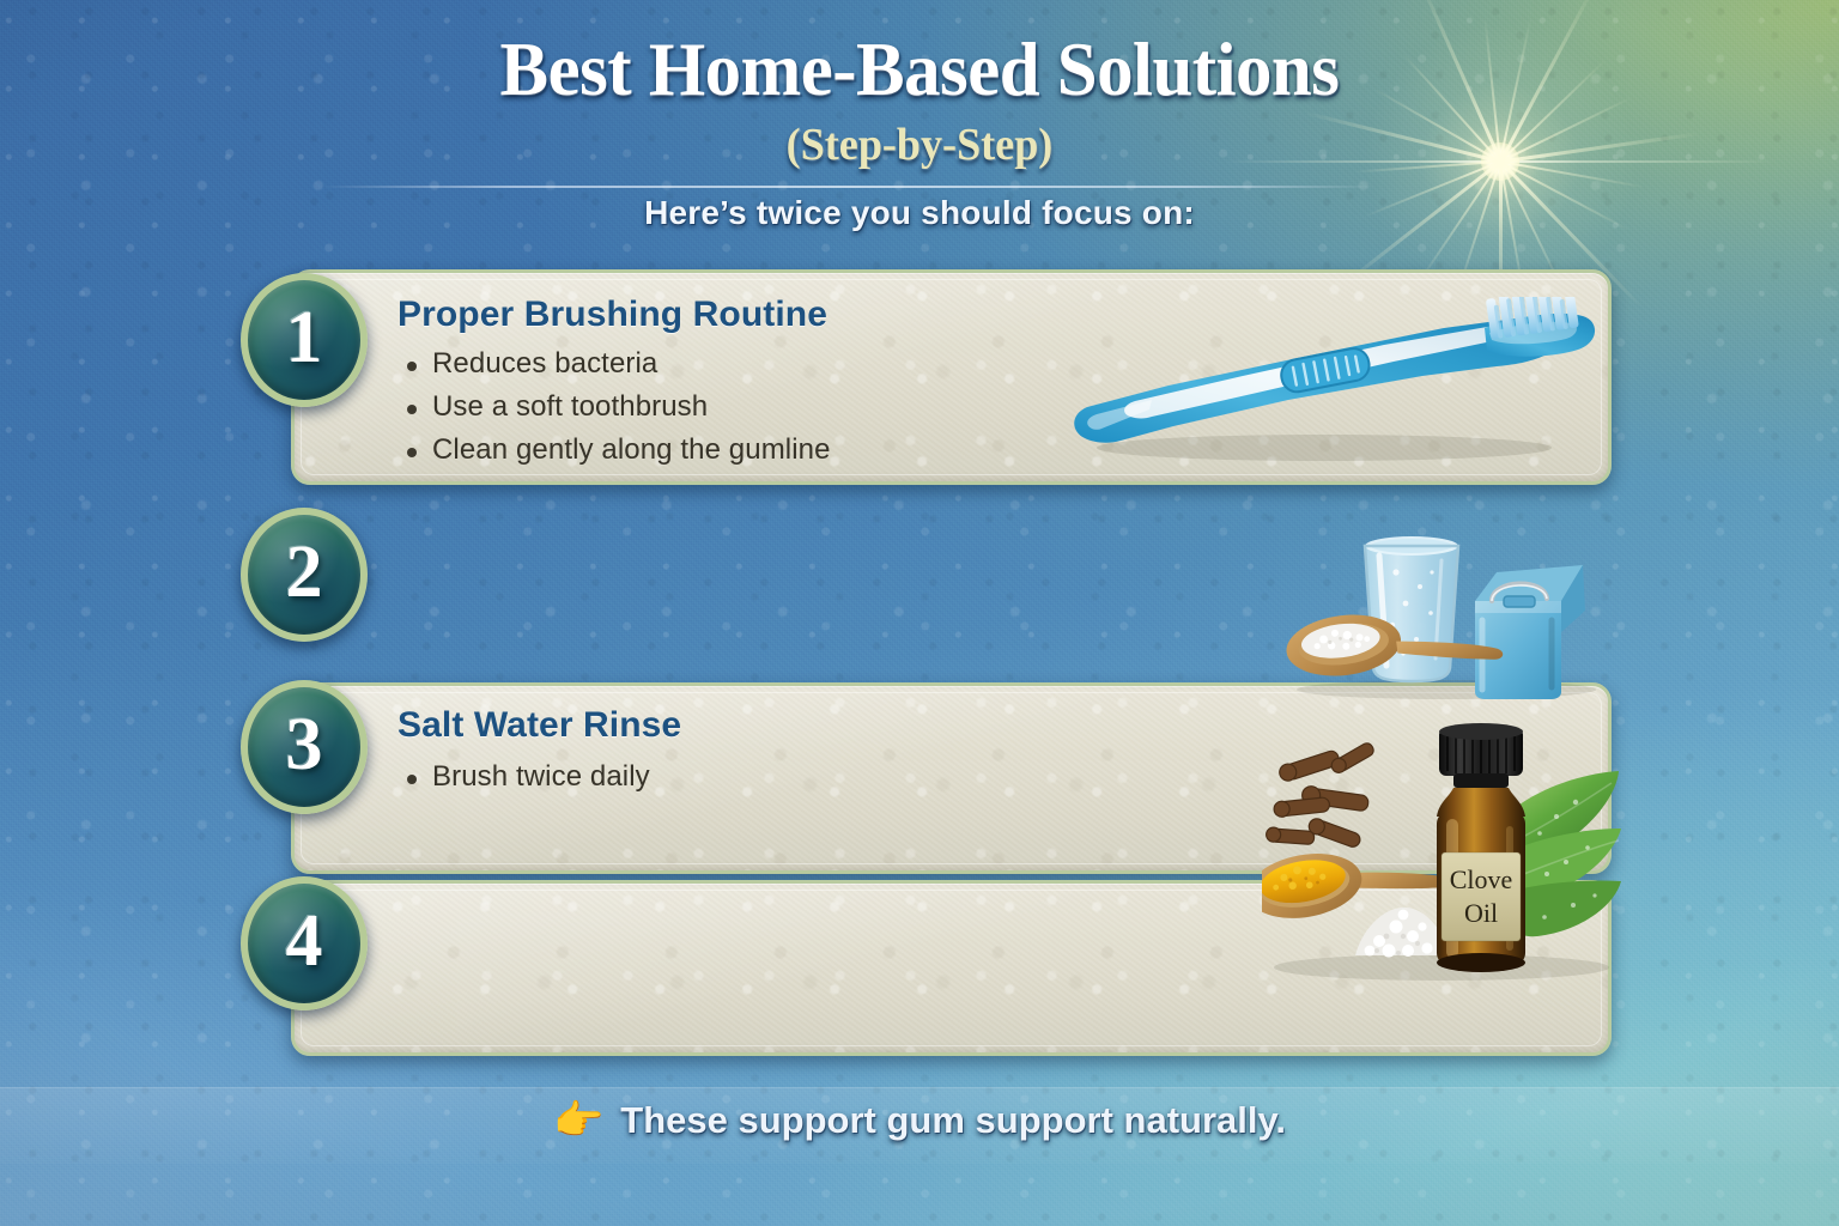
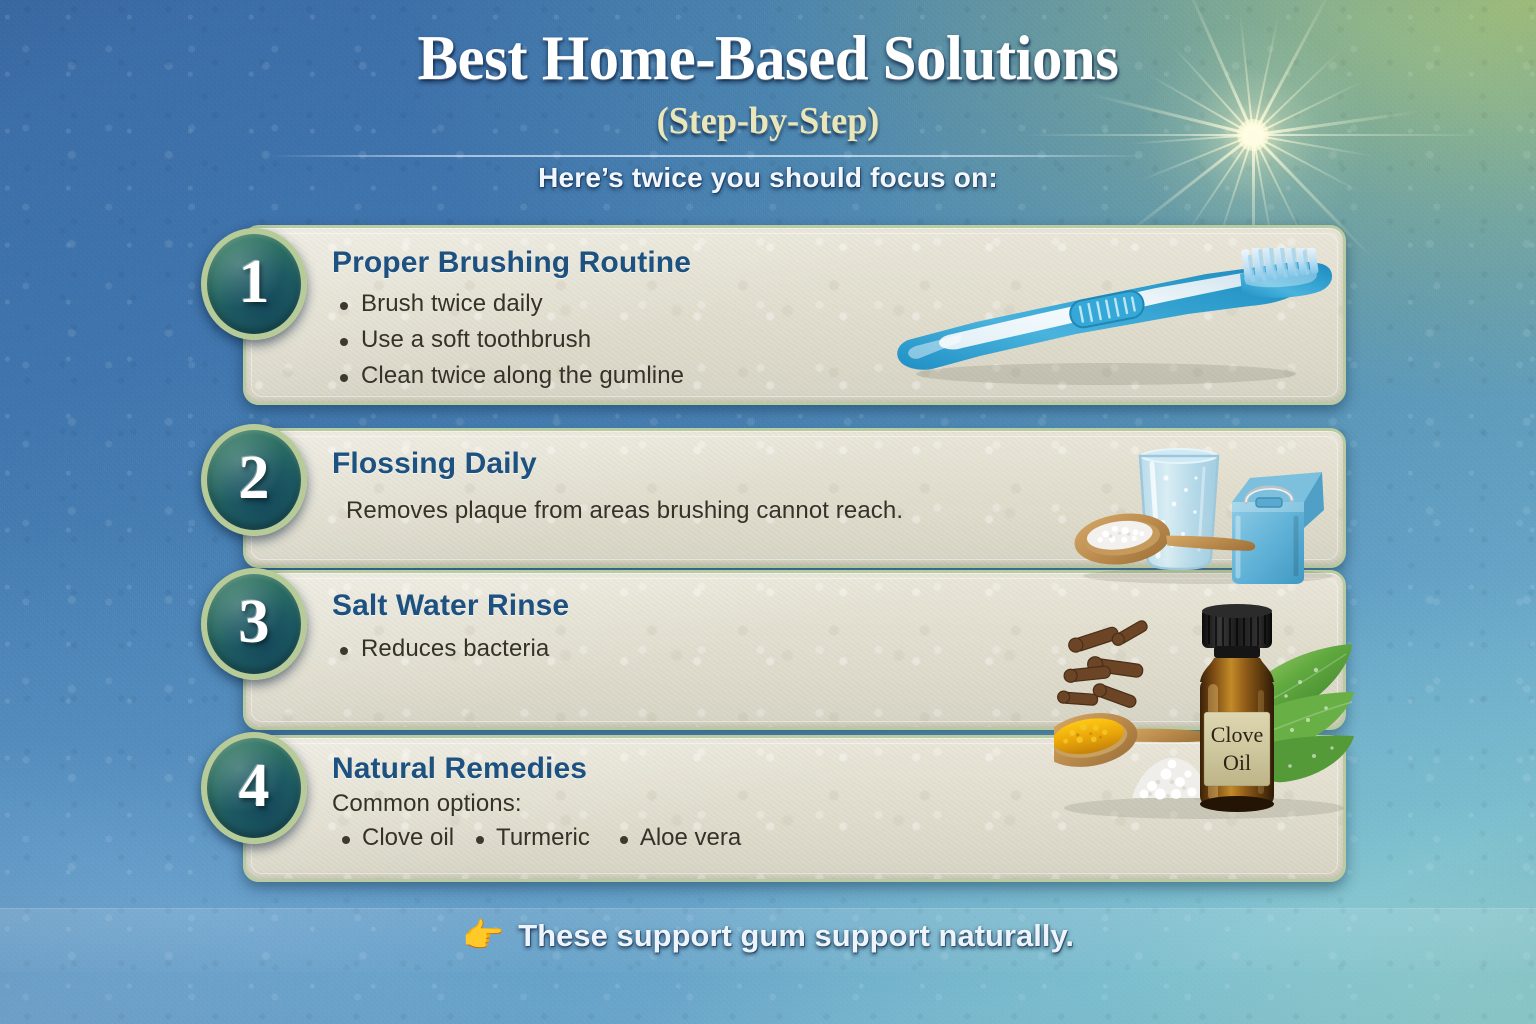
  Best Home-Based Solutions
  (Step-by-Step)
  Here’s twice you should focus on:
  Proper Brushing Routine
- Reduces bacteria
+ Brush twice daily
  Use a soft toothbrush
- Clean gently along the gumline
+ Clean twice along the gumline
  1
+ Flossing Daily
+ Removes plaque from areas brushing cannot reach.
  2
  Salt Water Rinse
- Brush twice daily
+ Reduces bacteria
  3
+ Natural Remedies
+ Common options:
+ Clove oil
+ Turmeric
+ Aloe vera
  4
  Clove
  Oil
  👉
  These support gum support naturally.
